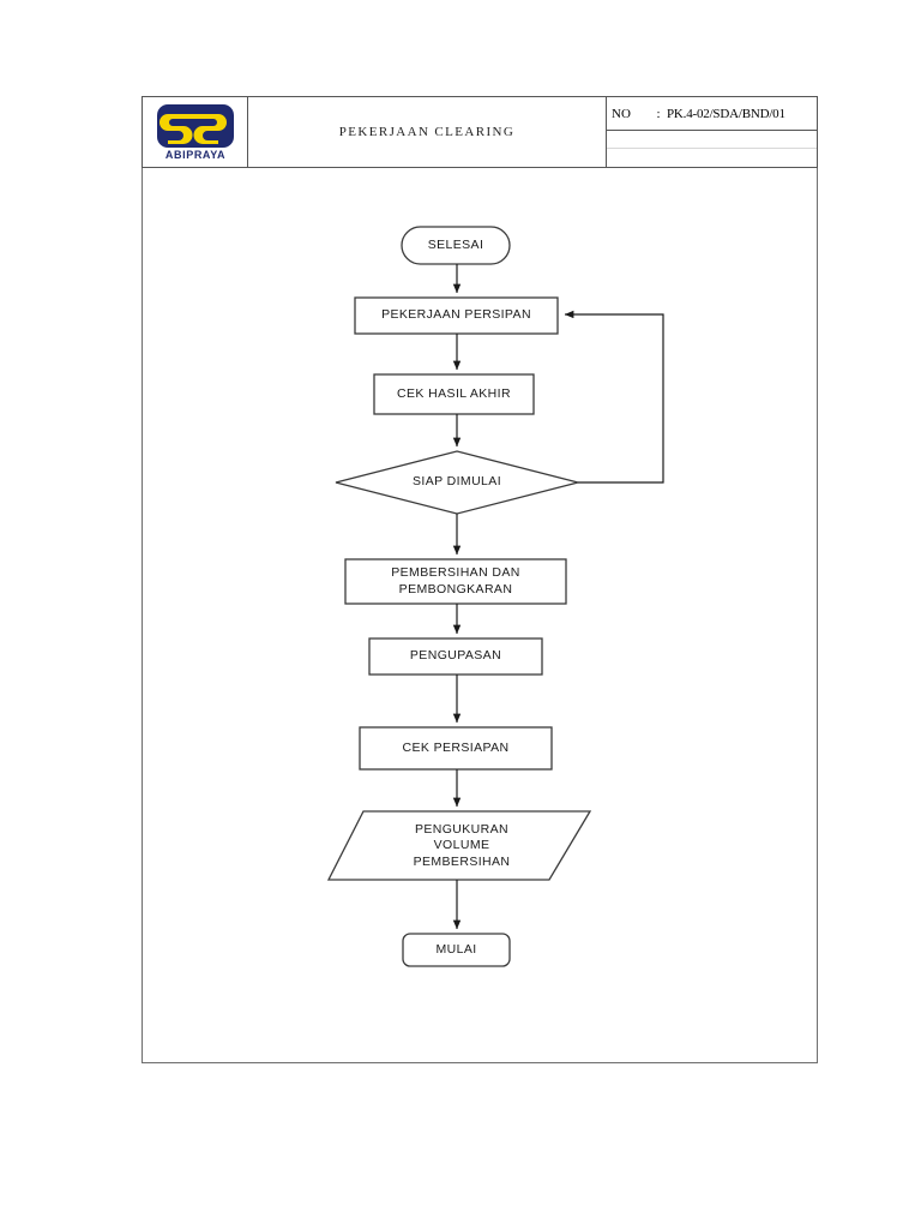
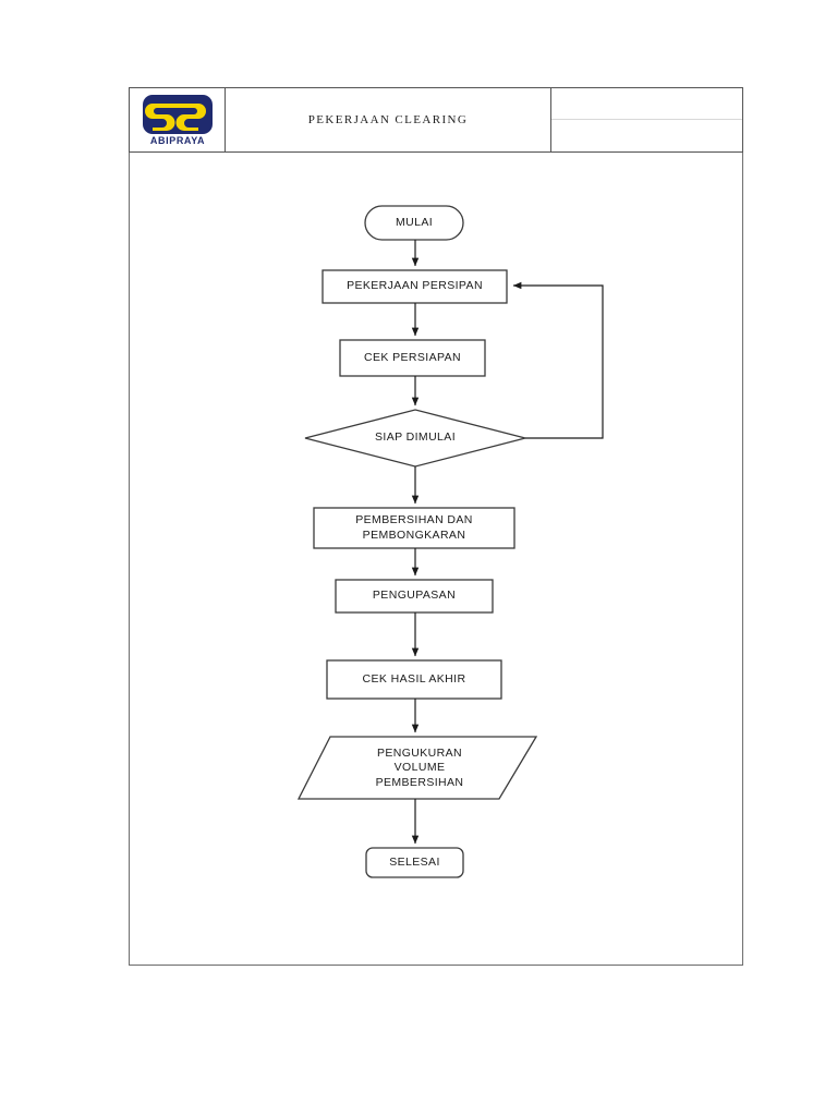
  ABIPRAYA
  PEKERJAAN CLEARING
- NO
- :
- PK.4-02/SDA/BND/01
- SELESAI
+ MULAI
  PEKERJAAN PERSIPAN
- CEK HASIL AKHIR
+ CEK PERSIAPAN
  SIAP DIMULAI
  PEMBERSIHAN DAN
  PEMBONGKARAN
  PENGUPASAN
- CEK PERSIAPAN
+ CEK HASIL AKHIR
  PENGUKURAN
  VOLUME
  PEMBERSIHAN
- MULAI
+ SELESAI
